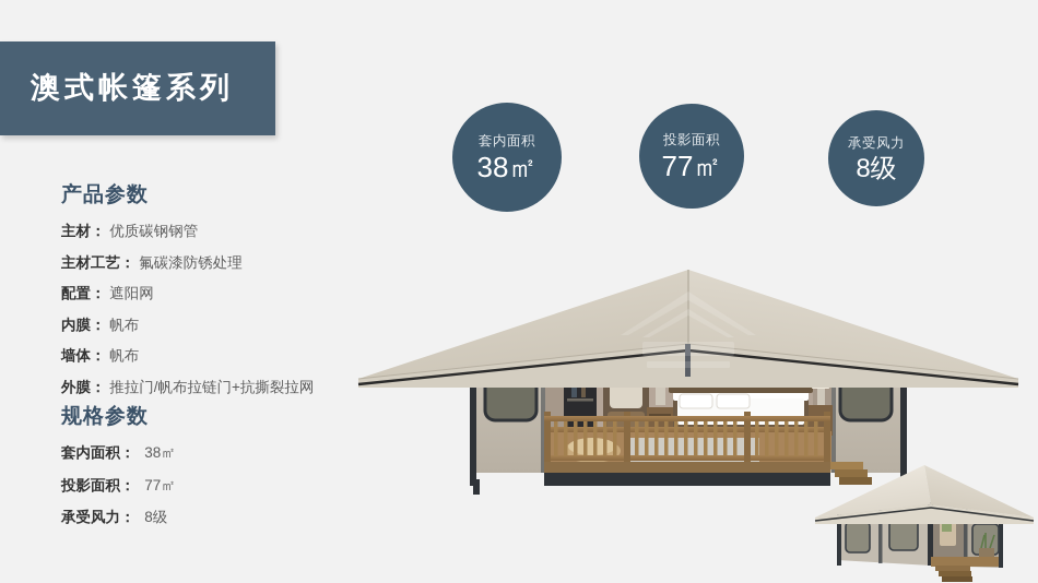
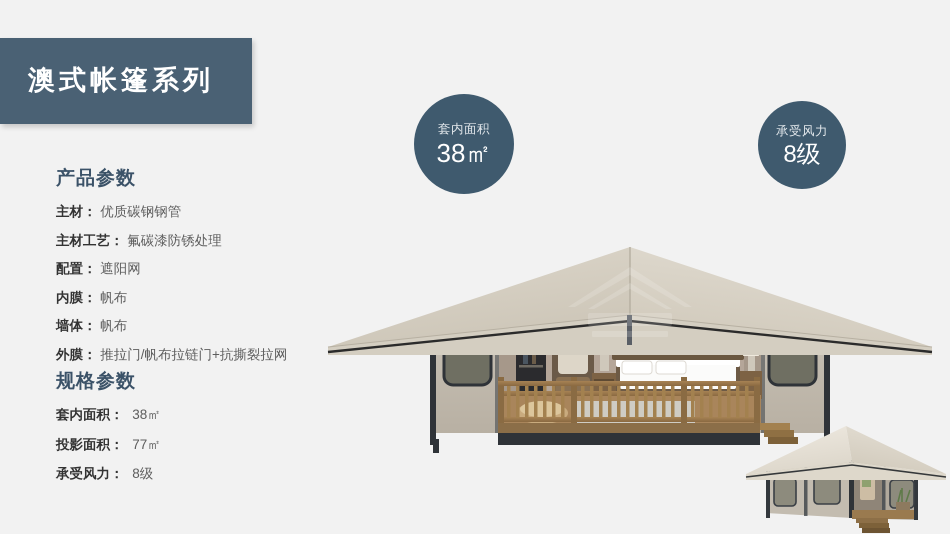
  澳式帐篷系列
  产品参数
  主材： 优质碳钢钢管
  主材工艺： 氟碳漆防锈处理
  配置： 遮阳网
  内膜： 帆布
  墙体： 帆布
  外膜： 推拉门/帆布拉链门+抗撕裂拉网
  规格参数
  套内面积： 38㎡
  投影面积： 77㎡
  承受风力： 8级
  套内面积
  38㎡
- 投影面积
- 77㎡
  承受风力
  8级
